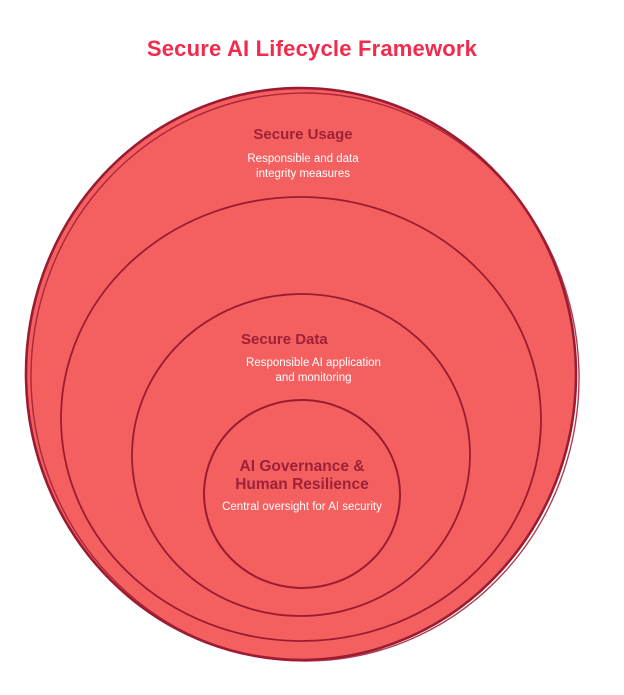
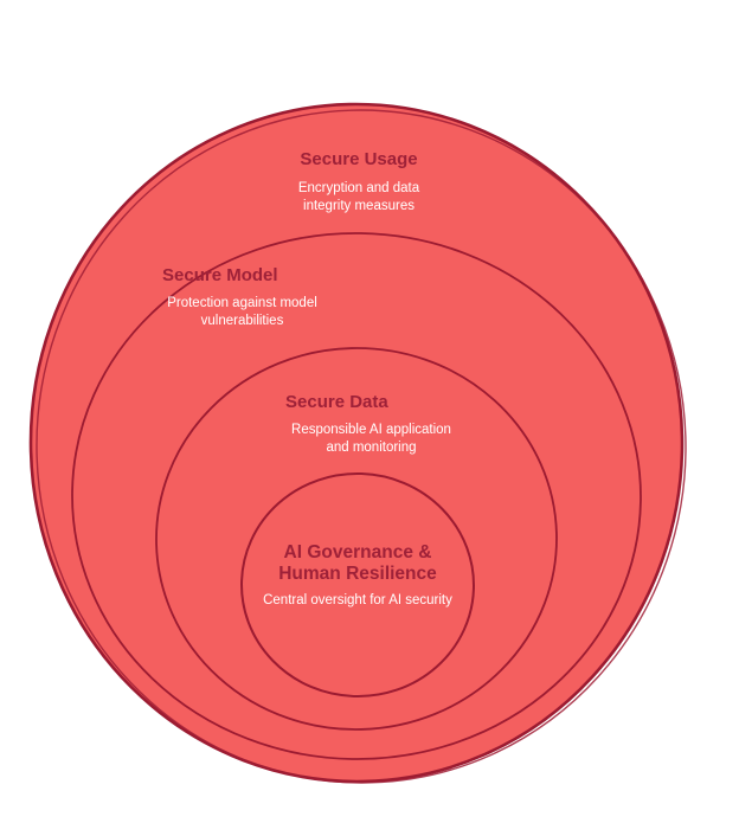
- Secure AI Lifecycle Framework
  Secure Usage
- Responsible and data integrity measures
+ Encryption and data integrity measures
+ Secure Model
+ Protection against model vulnerabilities
  Secure Data
  Responsible AI application and monitoring
  AI Governance & Human Resilience
  Central oversight for AI security
